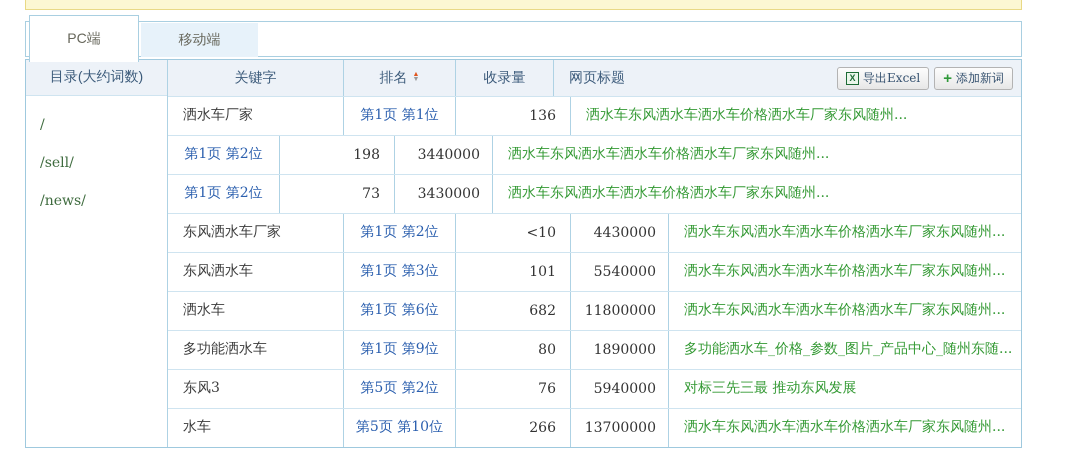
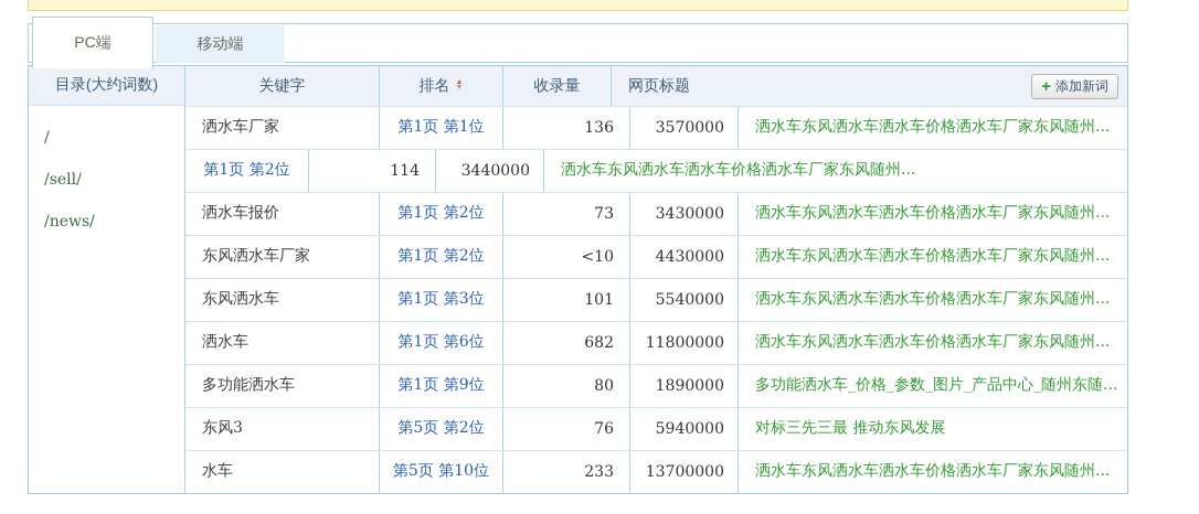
  PC端
  移动端
  目录(大约词数)
  /
  /sell/
  /news/
  关键字
  排名
  收录量
  网页标题
- X
- 导出Excel
  +
  添加新词
  洒水车厂家
  第1页 第1位
  136
+ 3570000
  洒水车东风洒水车洒水车价格洒水车厂家东风随州...
  第1页 第2位
- 198
+ 114
  3440000
  洒水车东风洒水车洒水车价格洒水车厂家东风随州...
+ 洒水车报价
  第1页 第2位
  73
  3430000
  洒水车东风洒水车洒水车价格洒水车厂家东风随州...
  东风洒水车厂家
  第1页 第2位
  <10
  4430000
  洒水车东风洒水车洒水车价格洒水车厂家东风随州...
  东风洒水车
  第1页 第3位
  101
  5540000
  洒水车东风洒水车洒水车价格洒水车厂家东风随州...
  洒水车
  第1页 第6位
  682
  11800000
  洒水车东风洒水车洒水车价格洒水车厂家东风随州...
  多功能洒水车
  第1页 第9位
  80
  1890000
  多功能洒水车_价格_参数_图片_产品中心_随州东随...
  东风3
  第5页 第2位
  76
  5940000
  对标三先三最 推动东风发展
  水车
  第5页 第10位
- 266
+ 233
  13700000
  洒水车东风洒水车洒水车价格洒水车厂家东风随州...
